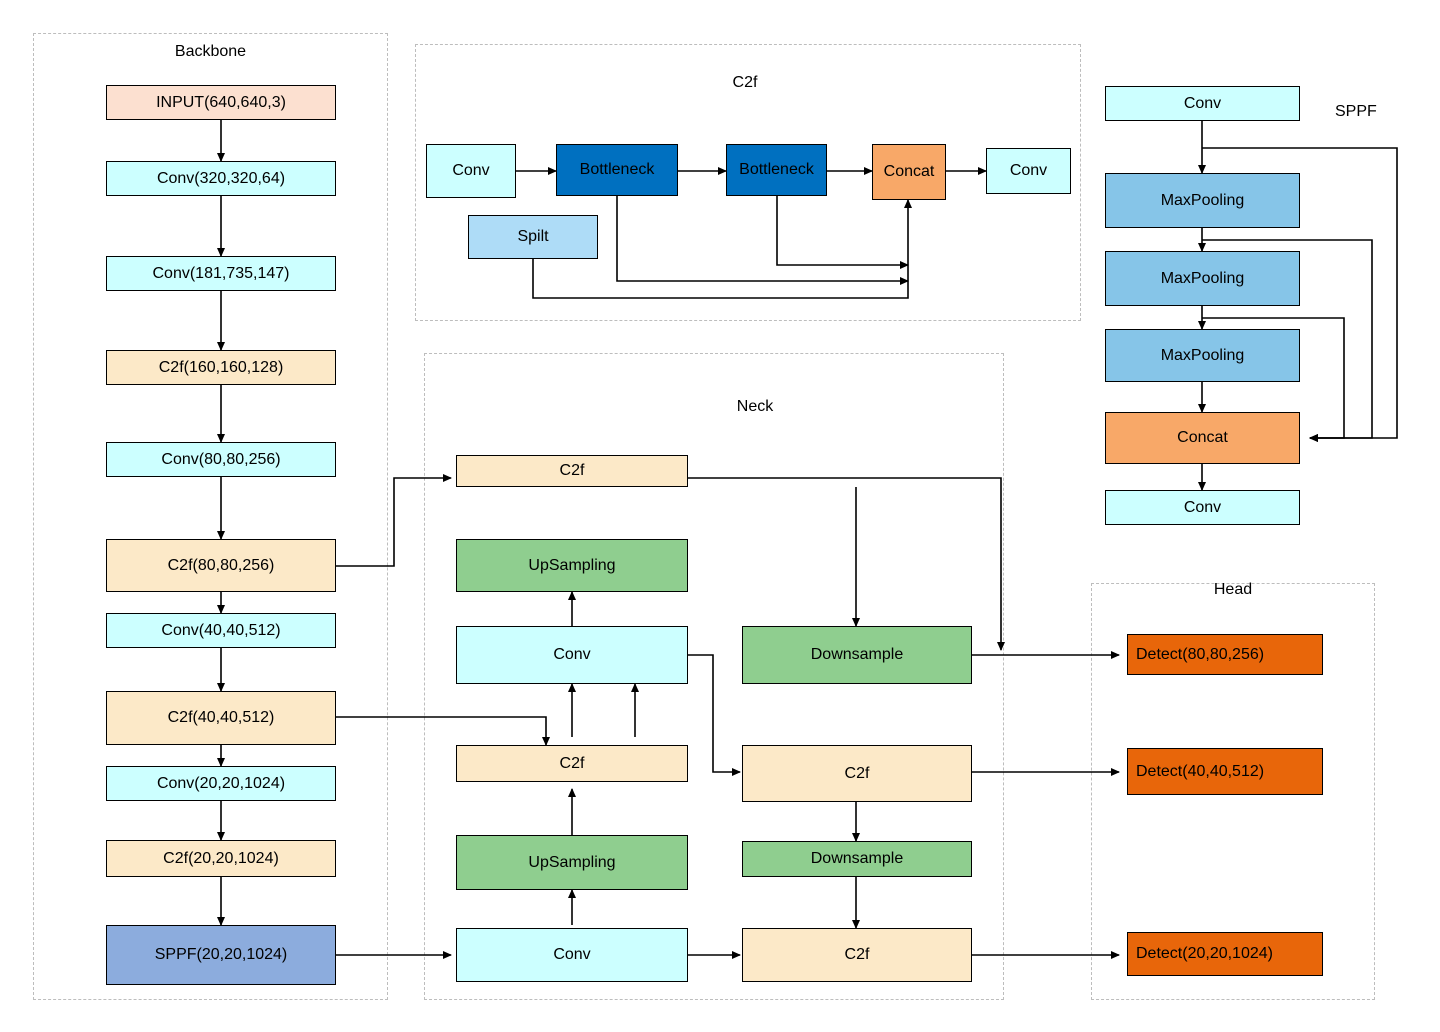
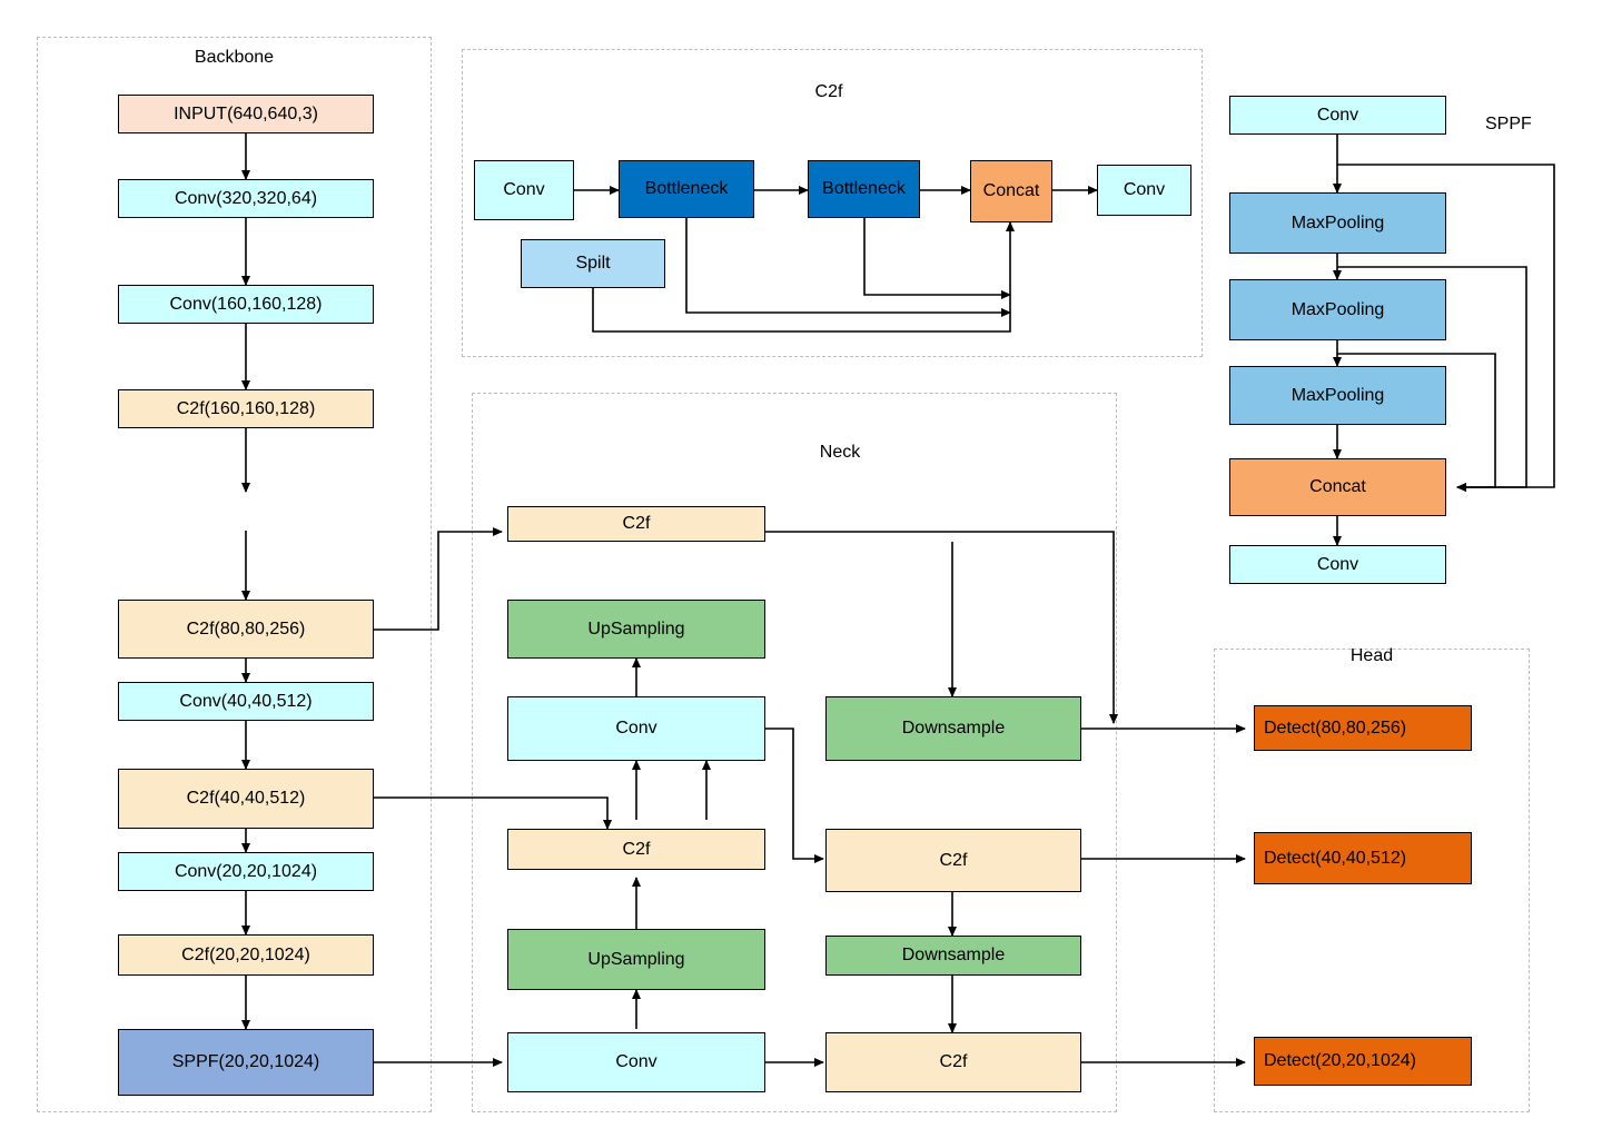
  Backbone
  C2f
  Neck
  Head
  SPPF
  INPUT(640,640,3)
  Conv(320,320,64)
- Conv(181,735,147)
+ Conv(160,160,128)
  C2f(160,160,128)
- Conv(80,80,256)
  C2f(80,80,256)
  Conv(40,40,512)
  C2f(40,40,512)
  Conv(20,20,1024)
  C2f(20,20,1024)
  SPPF(20,20,1024)
  Conv
  Spilt
  Bottleneck
  Bottleneck
  Concat
  Conv
  Conv
  MaxPooling
  MaxPooling
  MaxPooling
  Concat
  Conv
  C2f
  UpSampling
  Conv
  C2f
  UpSampling
  Conv
  Downsample
  C2f
  Downsample
  C2f
  Detect(80,80,256)
  Detect(40,40,512)
  Detect(20,20,1024)
